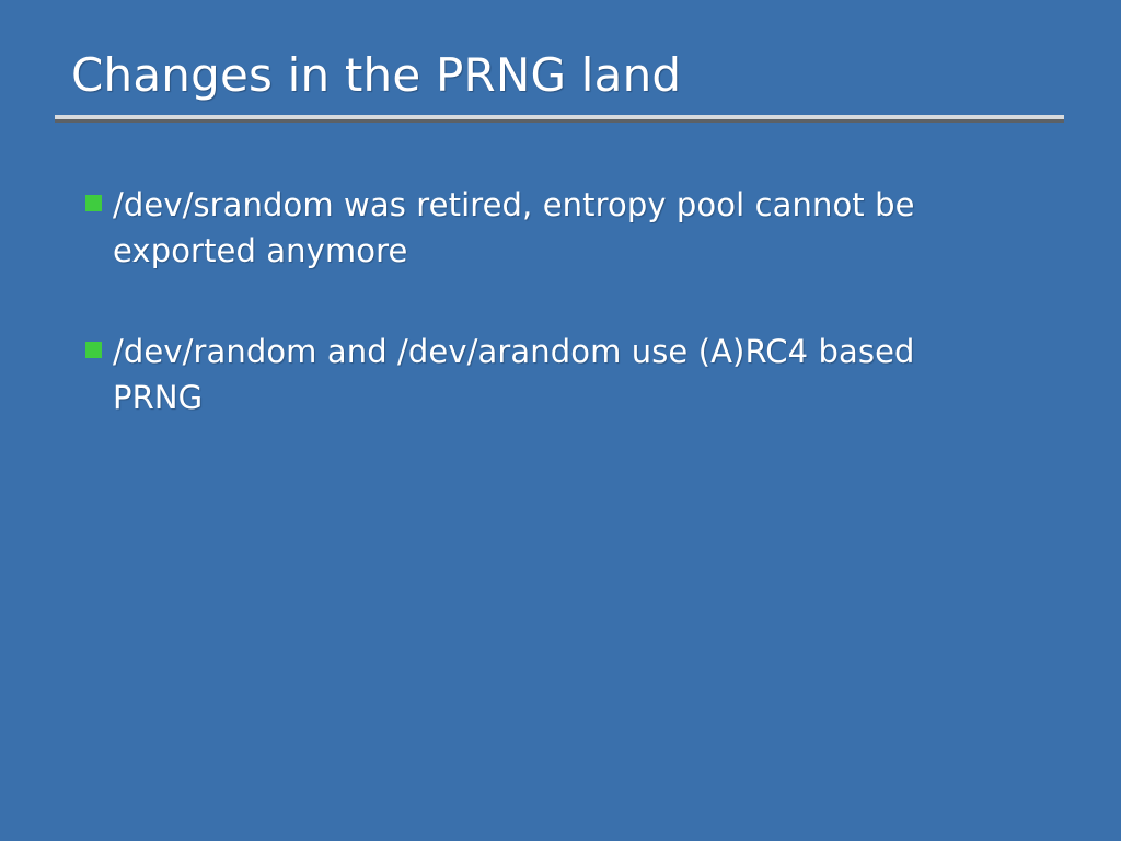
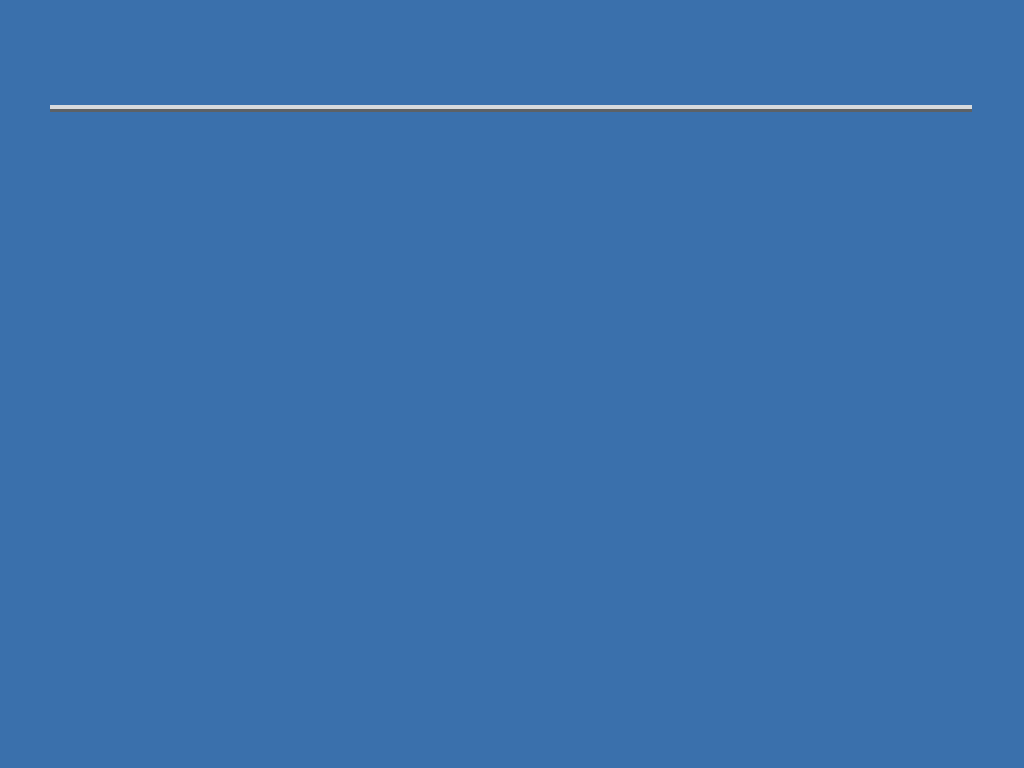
- Changes in the PRNG land
- /dev/srandom was retired, entropy pool cannot be exported anymore
- /dev/random and /dev/arandom use (A)RC4 based PRNG
